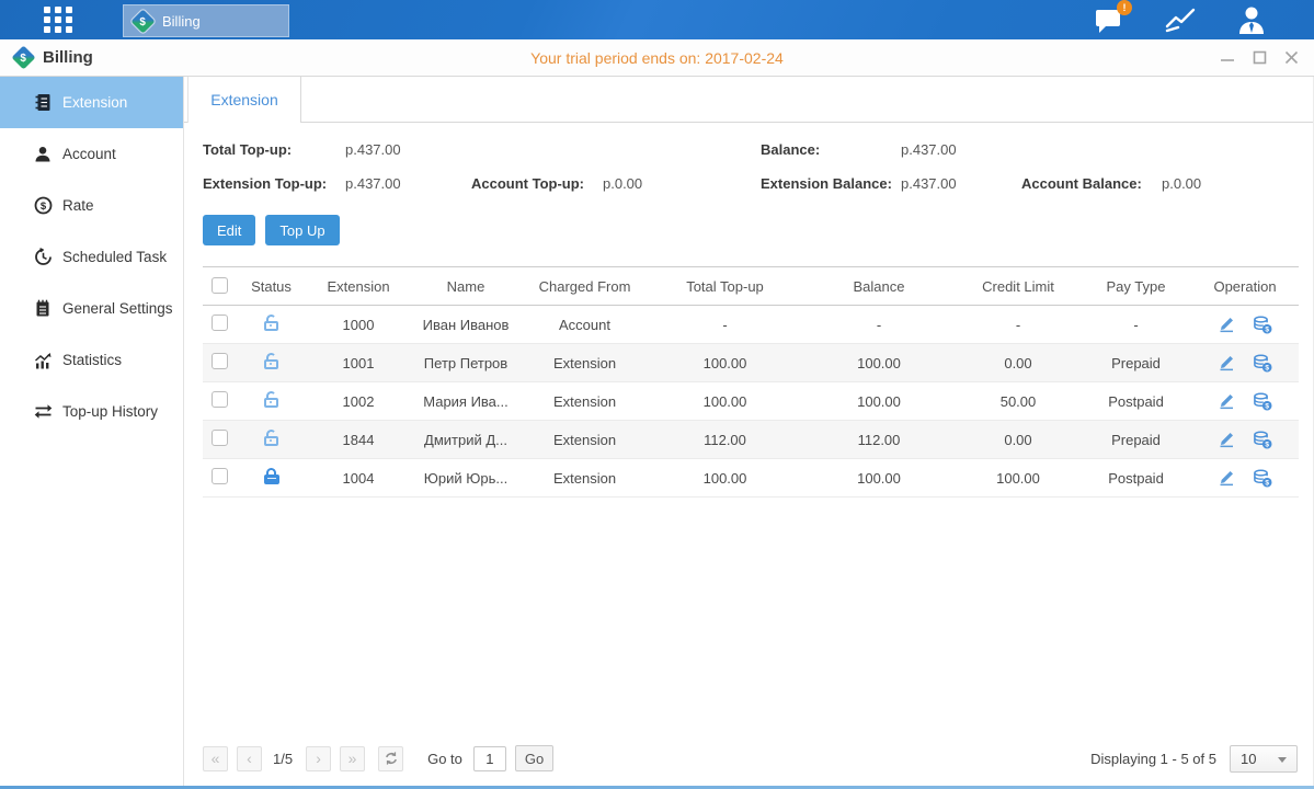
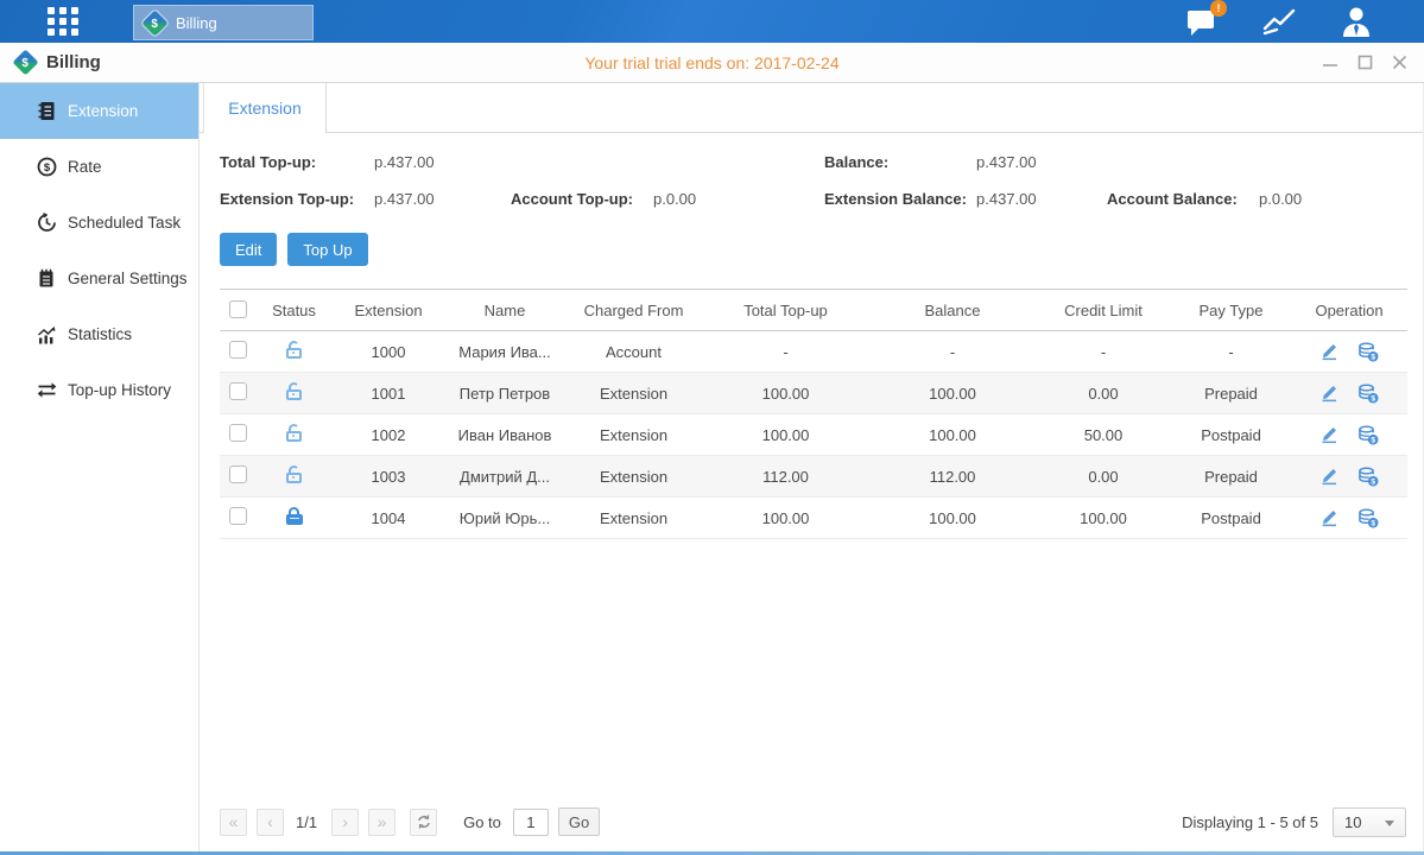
  Billing
  !
  Billing
- Your trial period ends on: 2017-02-24
+ Your trial trial ends on: 2017-02-24
  Extension
- Account
  $
  Rate
  Scheduled Task
  General Settings
  Statistics
  Top-up History
  Extension
  Total Top-up:
  p.437.00
  Extension Top-up:
  p.437.00
  Account Top-up:
  p.0.00
  Balance:
  p.437.00
  Extension Balance:
  p.437.00
  Account Balance:
  p.0.00
  Edit
  Top Up
  	Status	Extension	Name	Charged From	Total Top-up	Balance	Credit Limit	Pay Type	Operation
- 		1000	Иван Иванов	Account	-	-	-	-
+ 		1000	Мария Ива...	Account	-	-	-	-
  		1001	Петр Петров	Extension	100.00	100.00	0.00	Prepaid
- 		1002	Мария Ива...	Extension	100.00	100.00	50.00	Postpaid
+ 		1002	Иван Иванов	Extension	100.00	100.00	50.00	Postpaid
- 		1844	Дмитрий Д...	Extension	112.00	112.00	0.00	Prepaid
+ 		1003	Дмитрий Д...	Extension	112.00	112.00	0.00	Prepaid
  		1004	Юрий Юрь...	Extension	100.00	100.00	100.00	Postpaid
  «
  ‹
- 1/5
+ 1/1
  ›
  »
  Go to
  1
  Go
  Displaying 1 - 5 of 5
  10
